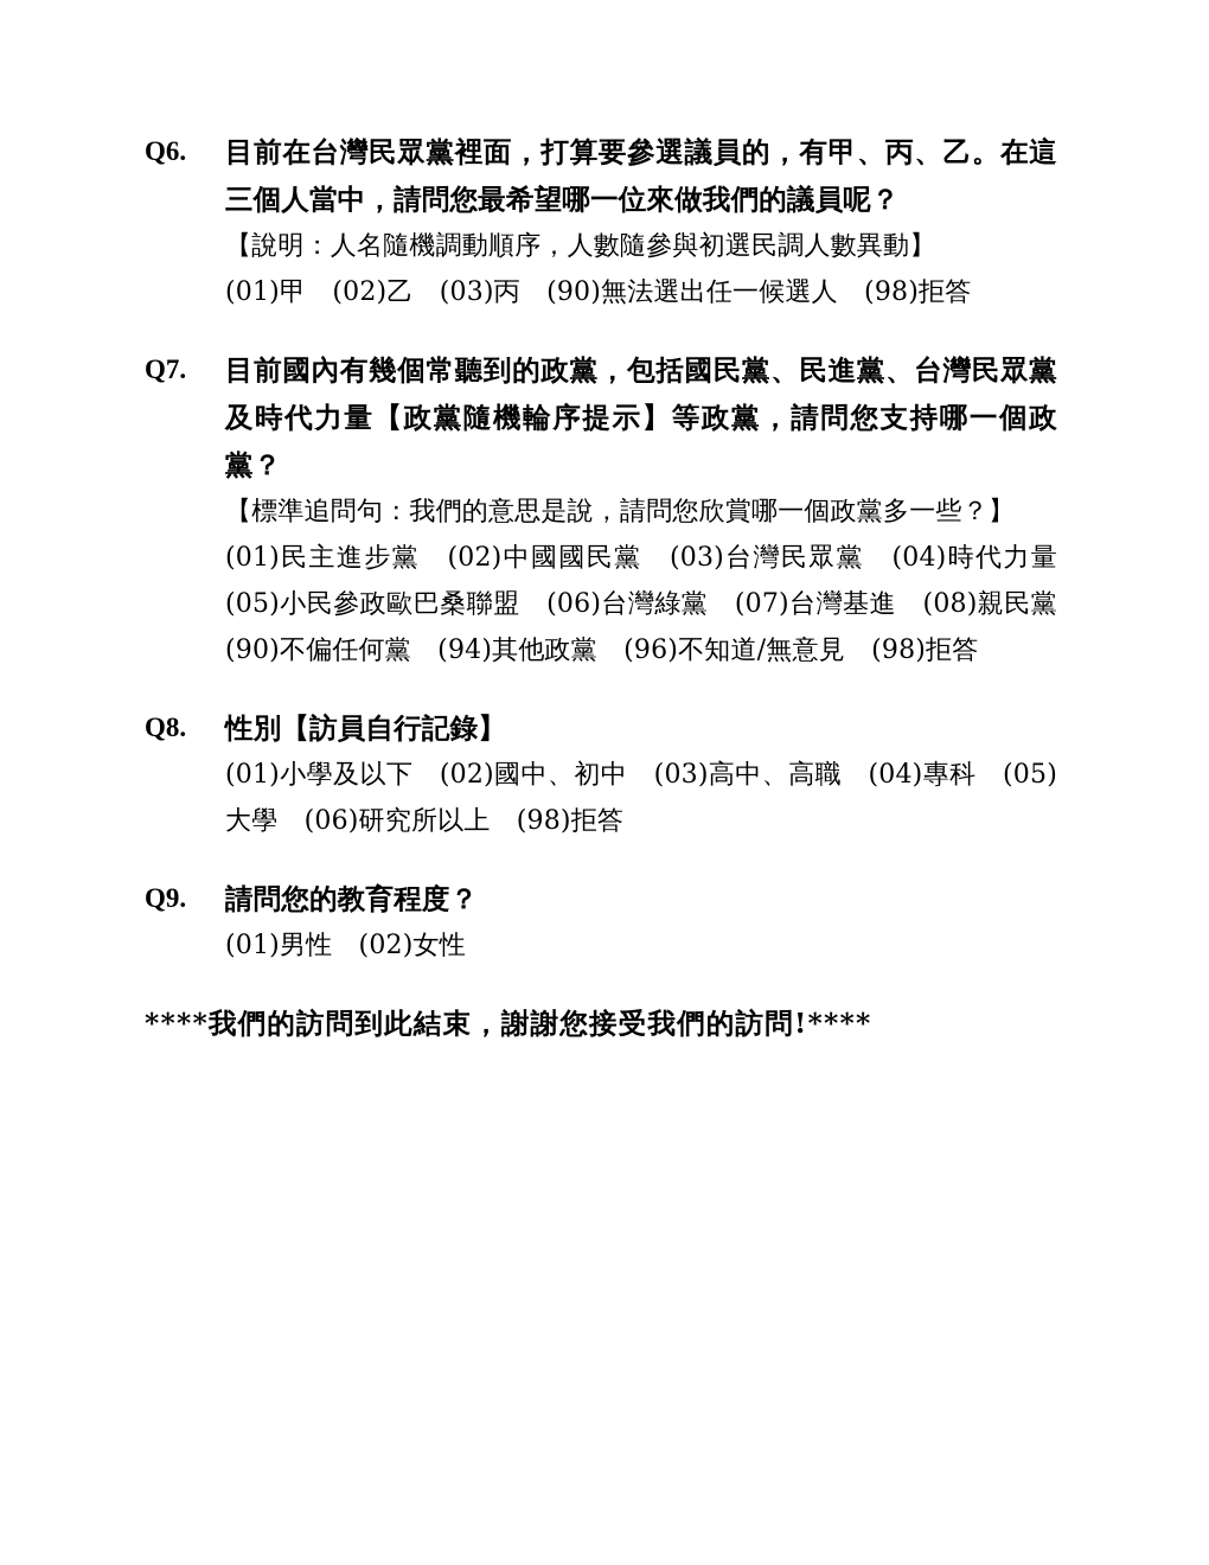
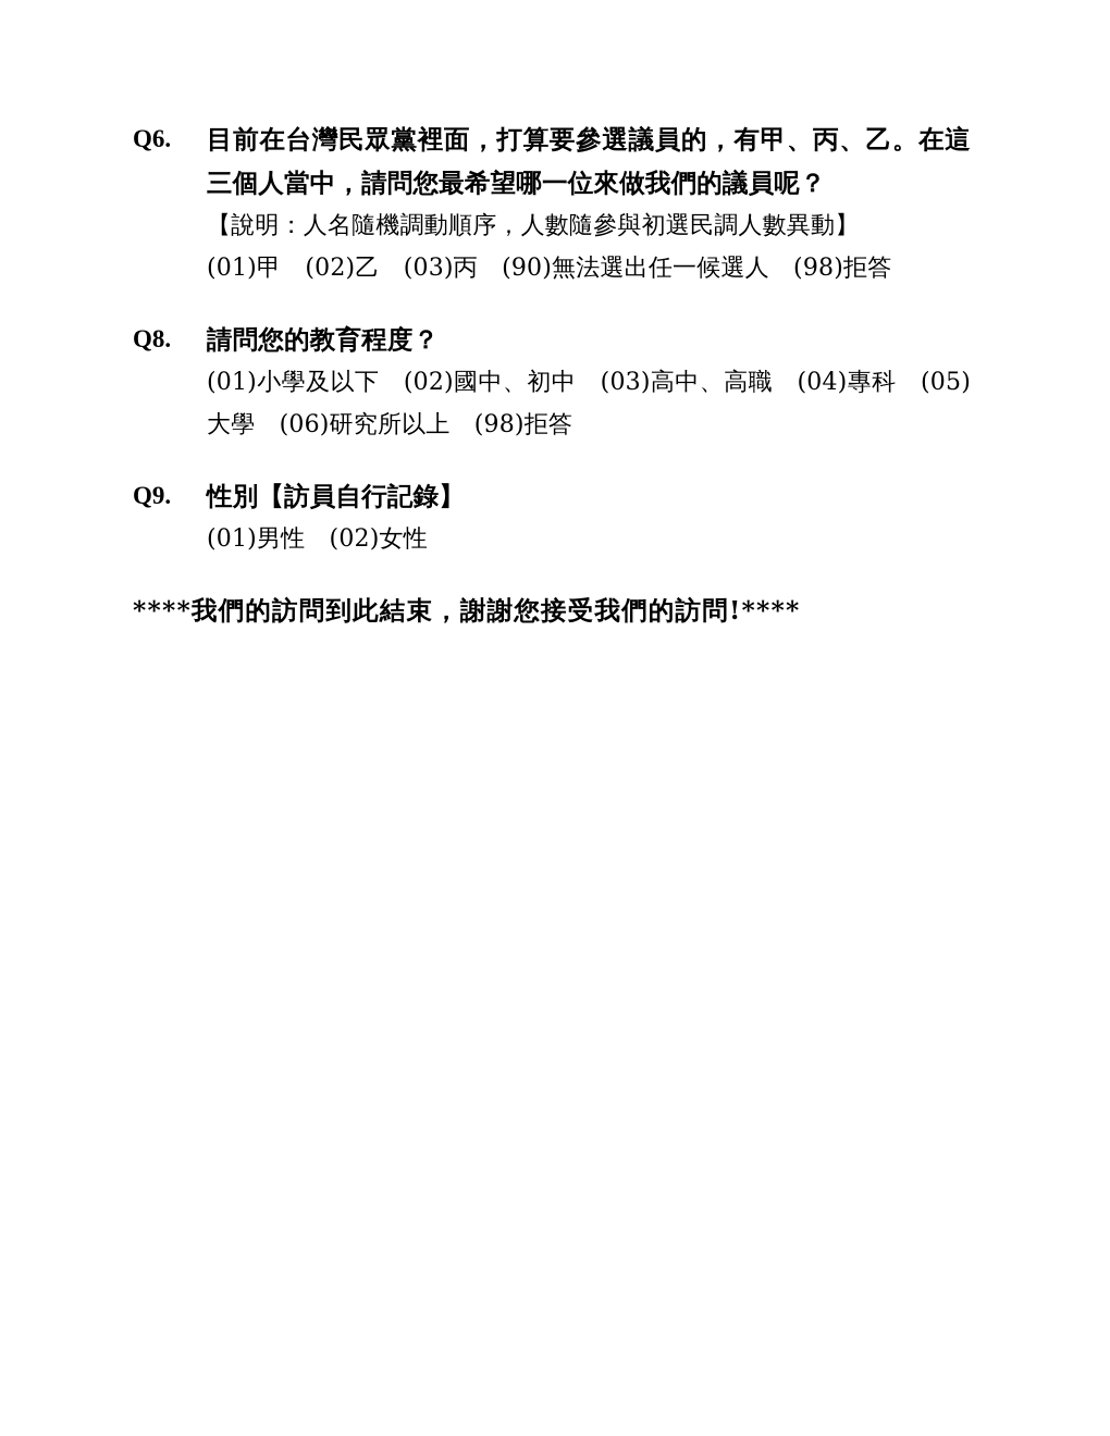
  Q6.
  目前在台灣民眾黨裡面，打算要參選議員的，有甲、丙、乙。在這三個人當中，請問您最希望哪一位來做我們的議員呢？
  【說明：人名隨機調動順序，人數隨參與初選民調人數異動】
  (01)甲 (02)乙 (03)丙 (90)無法選出任一候選人 (98)拒答
- Q7.
- 目前國內有幾個常聽到的政黨，包括國民黨、民進黨、台灣民眾黨及時代力量【政黨隨機輪序提示】等政黨，請問您支持哪一個政黨？
- 【標準追問句：我們的意思是說，請問您欣賞哪一個政黨多一些？】
- (01)民主進步黨 (02)中國國民黨 (03)台灣民眾黨 (04)時代力量 (05)小民參政歐巴桑聯盟 (06)台灣綠黨 (07)台灣基進 (08)親民黨 (90)不偏任何黨 (94)其他政黨 (96)不知道/無意見 (98)拒答
  Q8.
- 性別【訪員自行記錄】
+ 請問您的教育程度？
  (01)小學及以下 (02)國中、初中 (03)高中、高職 (04)專科 (05)大學 (06)研究所以上 (98)拒答
  Q9.
- 請問您的教育程度？
+ 性別【訪員自行記錄】
  (01)男性 (02)女性
  ****我們的訪問到此結束，謝謝您接受我們的訪問!****
